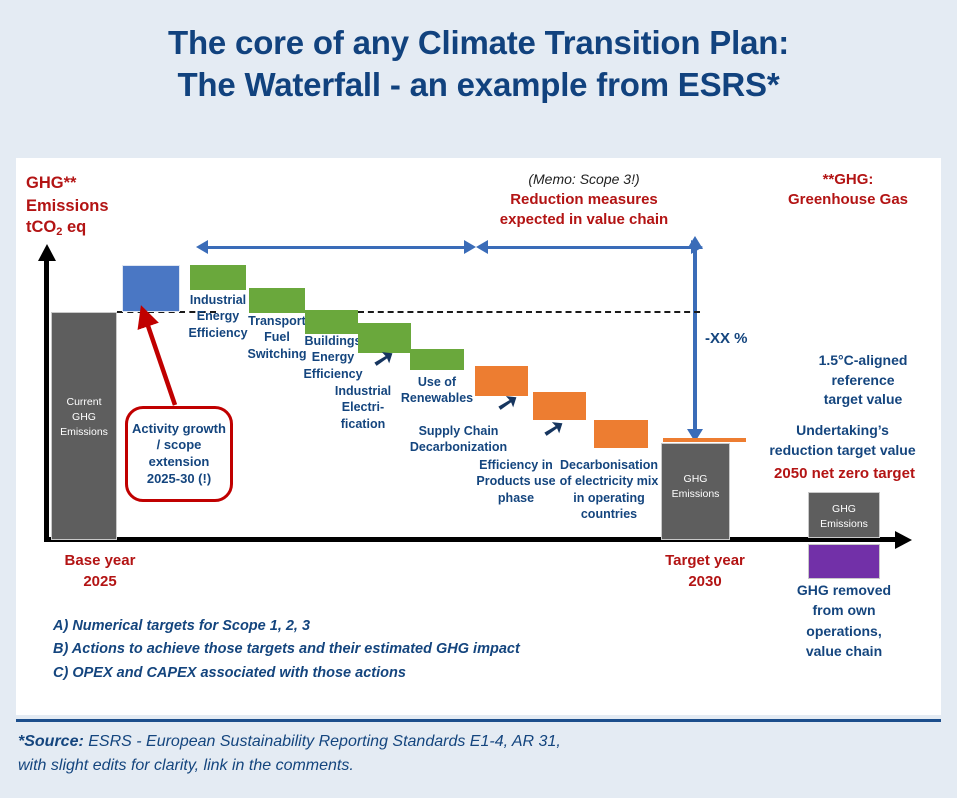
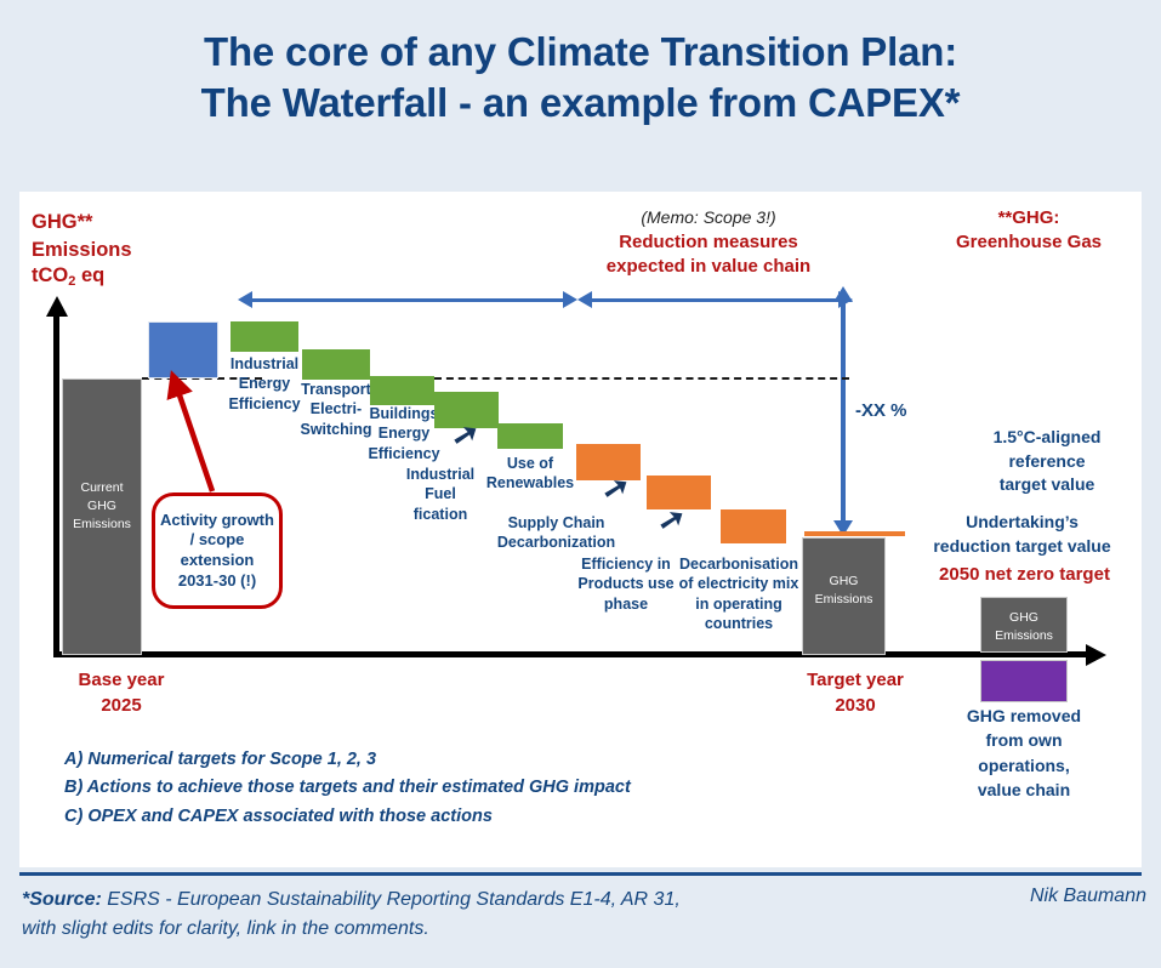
  The core of any Climate Transition Plan:
- The Waterfall - an example from ESRS*
+ The Waterfall - an example from CAPEX*
  GHG**
  Emissions
  tCO2 eq
  (Memo: Scope 3!)
  Reduction measures
  expected in value chain
  **GHG:
  Greenhouse Gas
  -XX %
  Current
  GHG
  Emissions
  Industrial
  Energy
  Efficiency
  Transport
- Fuel
+ Electri-
  Switching
  Building
  Energy
  Efficiency
  Industrial
- Electri-
+ Fuel
  fication
  Use of
  Renewables
  Supply Chain
  Decarbonization
  Efficiency in
  Products use
  phase
  Decarbonisation
  of electricity mix
  in operating
  countries
  GHG
  Emissions
  1.5°C-aligned
  reference
  target value
  Undertaking’s
  reduction target value
  2050 net zero target
  GHG
  Emissions
  GHG removed
  from own
  operations,
  value chain
- Activity growth / scope extension 2025-30 (!)
+ Activity growth / scope extension 2031-30 (!)
  Base year
  2025
  Target year
  2030
  A) Numerical targets for Scope 1, 2, 3
  B) Actions to achieve those targets and their estimated GHG impact
  C) OPEX and CAPEX associated with those actions
  *Source: ESRS - European Sustainability Reporting Standards E1-4, AR 31,
  with slight edits for clarity, link in the comments.
+ Nik Baumann
